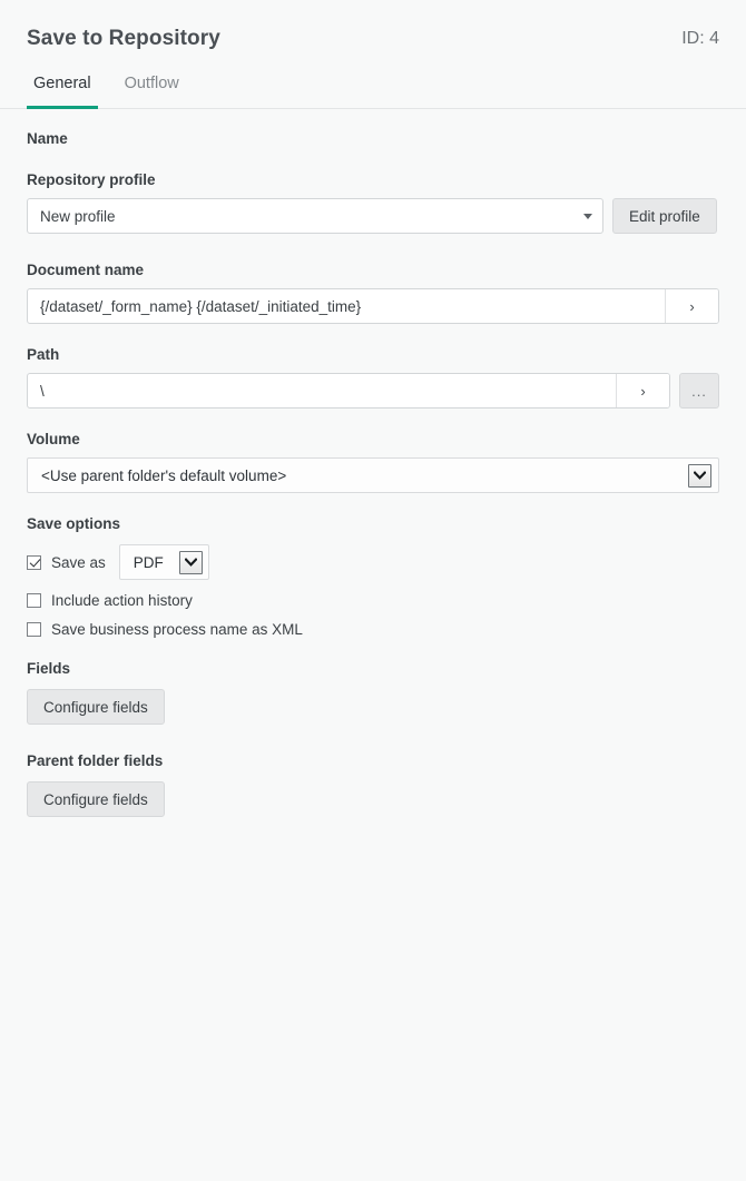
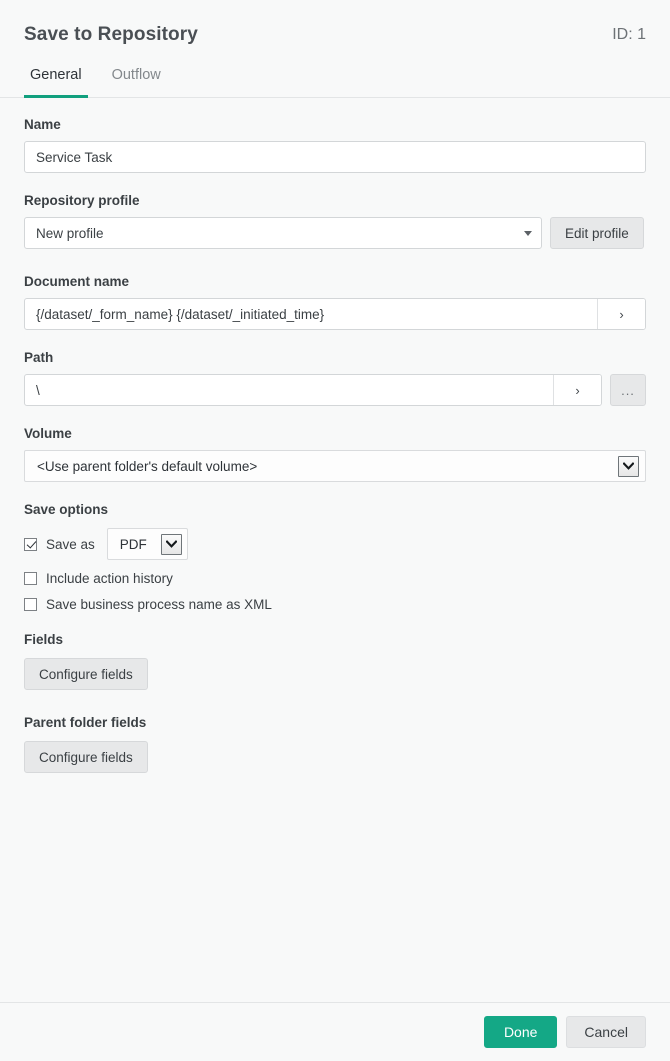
  Save to Repository
- ID: 4
+ ID: 1
  General
  Outflow
  Name
+ Service Task
  Repository profile
  New profile
  Edit profile
  Document name
  {/dataset/_form_name} {/dataset/_initiated_time}
  ›
  Path
  \
  ›
  ...
  Volume
  <Use parent folder's default volume>
  Save options
  Save as
  PDF
  Include action history
  Save business process name as XML
  Fields
  Configure fields
  Parent folder fields
  Configure fields
+ Done
+ Cancel
